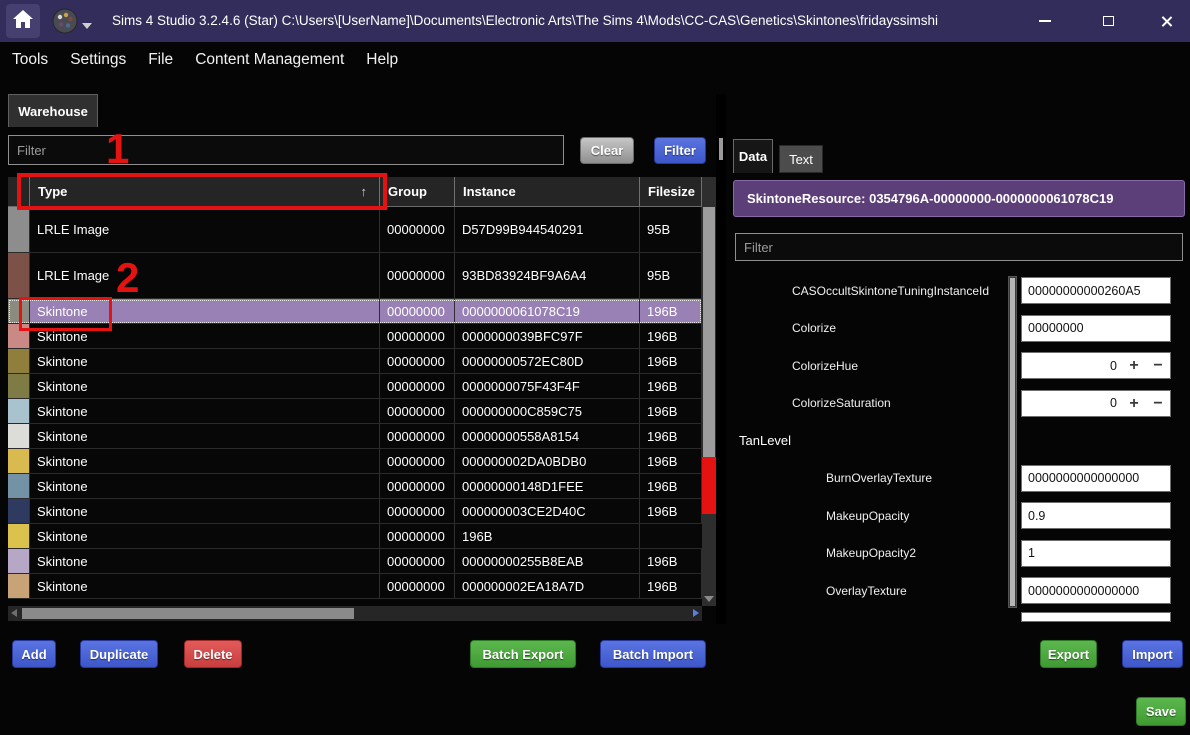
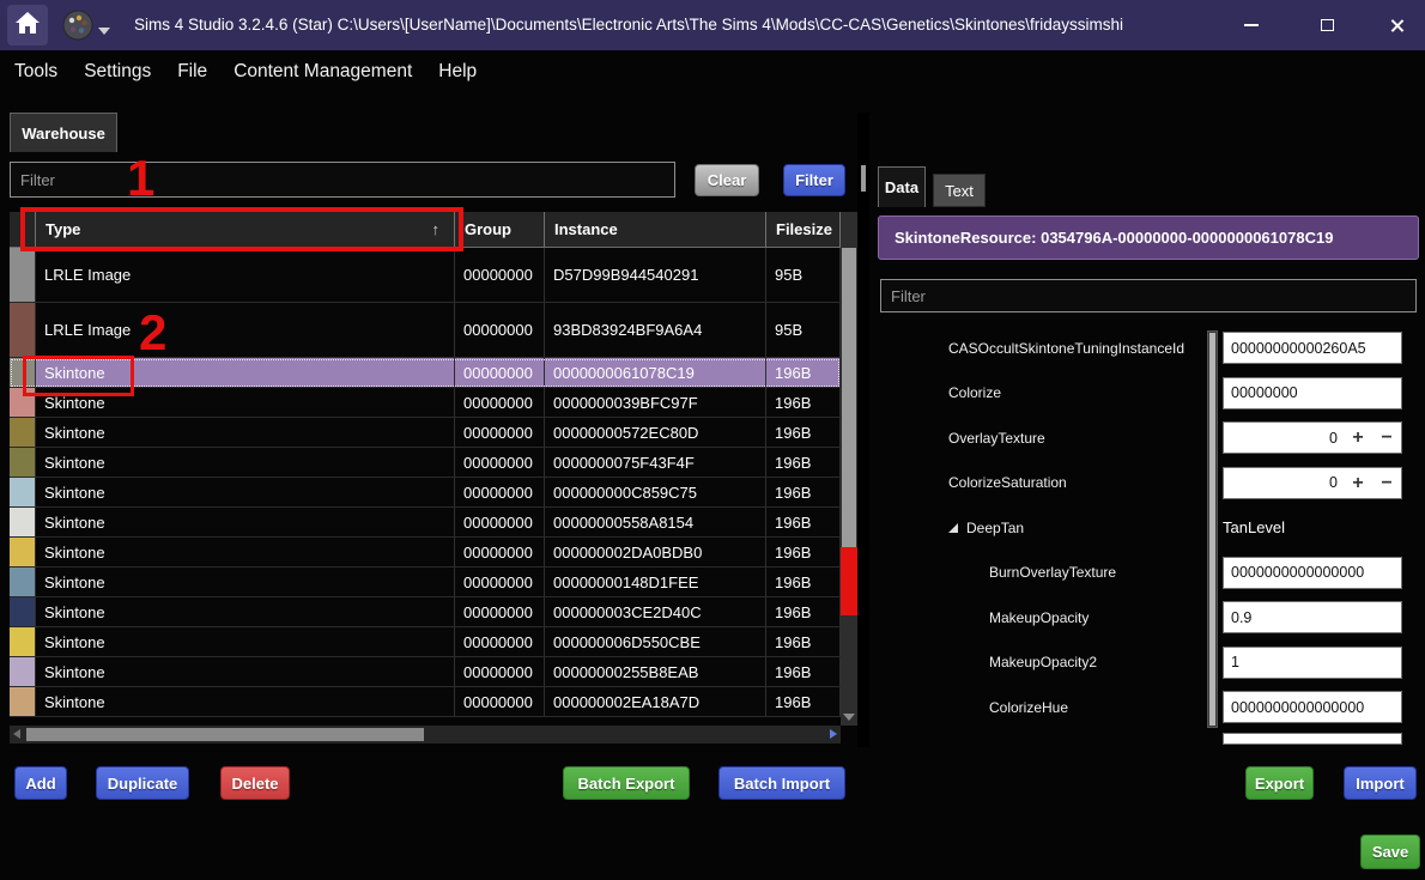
  Sims 4 Studio 3.2.4.6 (Star) C:\Users\[UserName]\Documents\Electronic Arts\The Sims 4\Mods\CC-CAS\Genetics\Skintones\fridayssimshi
  Tools
  Settings
  File
  Content Management
  Help
  Warehouse
  Filter
  Clear
  Filter
  Type
  ↑
  Group
  Instance
  Filesize
  LRLE Image
  00000000
  D57D99B944540291
  95B
  LRLE Image
  00000000
  93BD83924BF9A6A4
  95B
  Skintone
  00000000
  0000000061078C19
  196B
  Skintone
  00000000
  0000000039BFC97F
  196B
  Skintone
  00000000
  00000000572EC80D
  196B
  Skintone
  00000000
  0000000075F43F4F
  196B
  Skintone
  00000000
  000000000C859C75
  196B
  Skintone
  00000000
  00000000558A8154
  196B
  Skintone
  00000000
  000000002DA0BDB0
  196B
  Skintone
  00000000
  00000000148D1FEE
  196B
  Skintone
  00000000
  000000003CE2D40C
  196B
  Skintone
  00000000
+ 000000006D550CBE
  196B
  Skintone
  00000000
  00000000255B8EAB
  196B
  Skintone
  00000000
  000000002EA18A7D
  196B
  Data
  Text
  SkintoneResource: 0354796A-00000000-0000000061078C19
  Filter
  CASOccultSkintoneTuningInstanceId
  00000000000260A5
  Colorize
  00000000
- ColorizeHue
+ OverlayTexture
  0
  +
  −
  ColorizeSaturation
  0
  +
  −
+ DeepTan
  TanLevel
  BurnOverlayTexture
  0000000000000000
  MakeupOpacity
  0.9
  MakeupOpacity2
  1
- OverlayTexture
+ ColorizeHue
  0000000000000000
  Add
  Duplicate
  Delete
  Batch Export
  Batch Import
  Export
  Import
  Save
  1
  2
